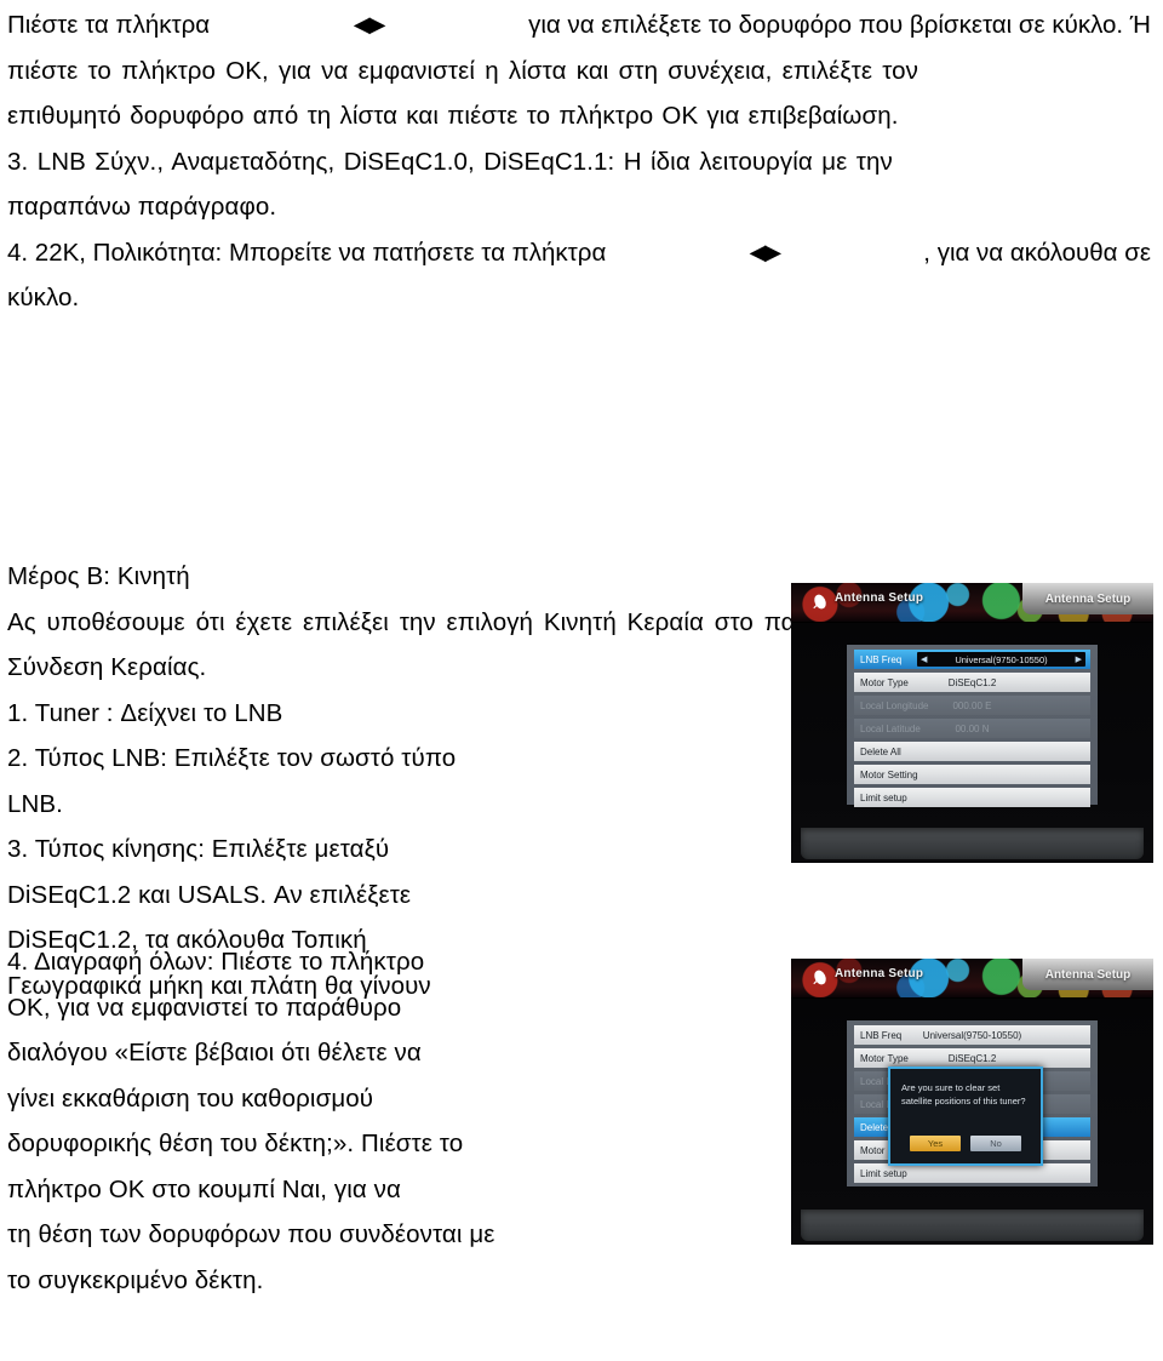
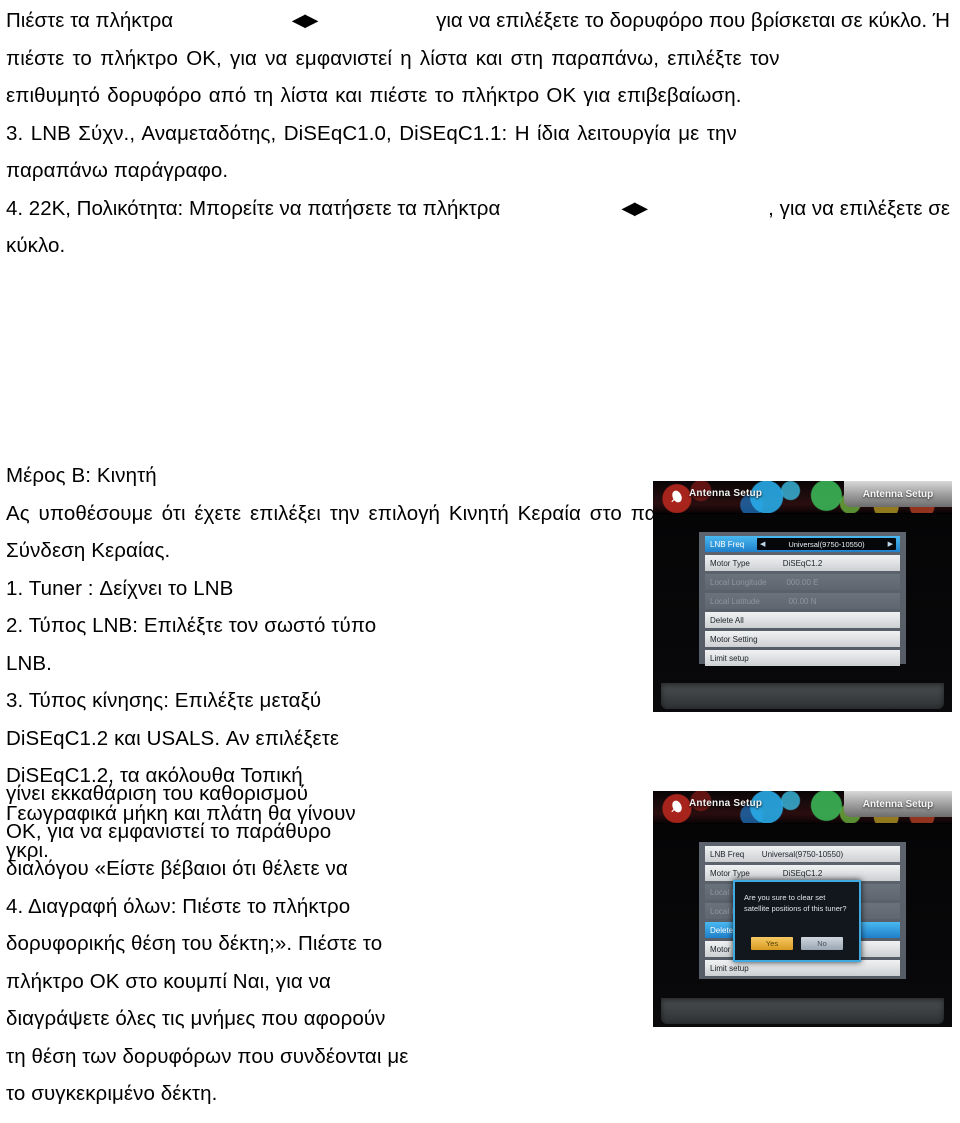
  Πιέστε τα πλήκτρα
  ◀▶
  για να επιλέξετε το δορυφόρο που βρίσκεται σε κύκλο. Ή
- πιέστε το πλήκτρο ΟΚ, για να εμφανιστεί η λίστα και στη συνέχεια, επιλέξτε τον
+ πιέστε το πλήκτρο ΟΚ, για να εμφανιστεί η λίστα και στη παραπάνω, επιλέξτε τον
  επιθυμητό δορυφόρο από τη λίστα και πιέστε το πλήκτρο ΟΚ για επιβεβαίωση.
  3. LNB Σύχν., Αναμεταδότης, DiSEqC1.0, DiSEqC1.1: Η ίδια λειτουργία με την
  παραπάνω παράγραφο.
  4. 22K, Πολικότητα: Μπορείτε να πατήσετε τα πλήκτρα
  ◀▶
- , για να ακόλουθα σε
+ , για να επιλέξετε σε
  κύκλο.
  Μέρος Β: Κινητή
  Ας υποθέσουμε ότι έχετε επιλέξει την επιλογή Κινητή Κεραία στο πα
  Σύνδεση Κεραίας.
  1. Tuner : Δείχνει το LNB
  2. Τύπος LNB: Επιλέξτε τον σωστό τύπο
  LNB.
  3. Τύπος κίνησης: Επιλέξτε μεταξύ
  DiSEqC1.2 και USALS. Αν επιλέξετε
  DiSEqC1.2, τα ακόλουθα Τοπική
  Γεωγραφικά μήκη και πλάτη θα γίνουν
+ γκρι.
- 4. Διαγραφή όλων: Πιέστε το πλήκτρο
+ γίνει εκκαθάριση του καθορισμού
  ΟΚ, για να εμφανιστεί το παράθυρο
  διαλόγου «Είστε βέβαιοι ότι θέλετε να
- γίνει εκκαθάριση του καθορισμού
+ 4. Διαγραφή όλων: Πιέστε το πλήκτρο
  δορυφορικής θέση του δέκτη;». Πιέστε το
  πλήκτρο ΟΚ στο κουμπί Ναι, για να
+ διαγράψετε όλες τις μνήμες που αφορούν
  τη θέση των δορυφόρων που συνδέονται με
  το συγκεκριμένο δέκτη.
  Antenna Setup
  Antenna Setup
  LNB Freq
  Universal(9750-10550)
  Motor Type
  DiSEqC1.2
  Local Longitude
  000.00 E
  Local Latitude
  00.00 N
  Delete All
  Motor Setting
  Limit setup
  Antenna Setup
  Antenna Setup
  LNB Freq
  Universal(9750-10550)
  Motor Type
  DiSEqC1.2
  Limit setup
  Are you sure to clear set satellite positions of this tuner?
  Yes
  No
